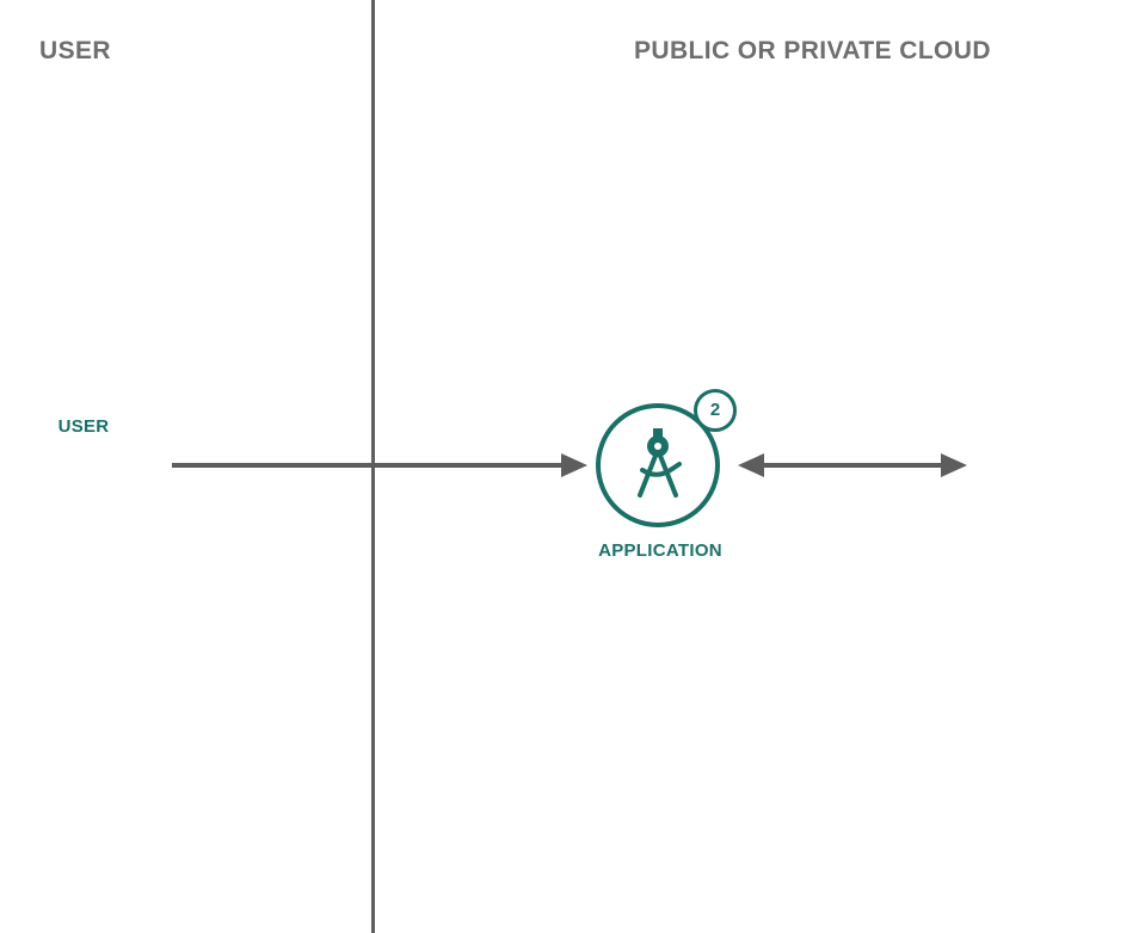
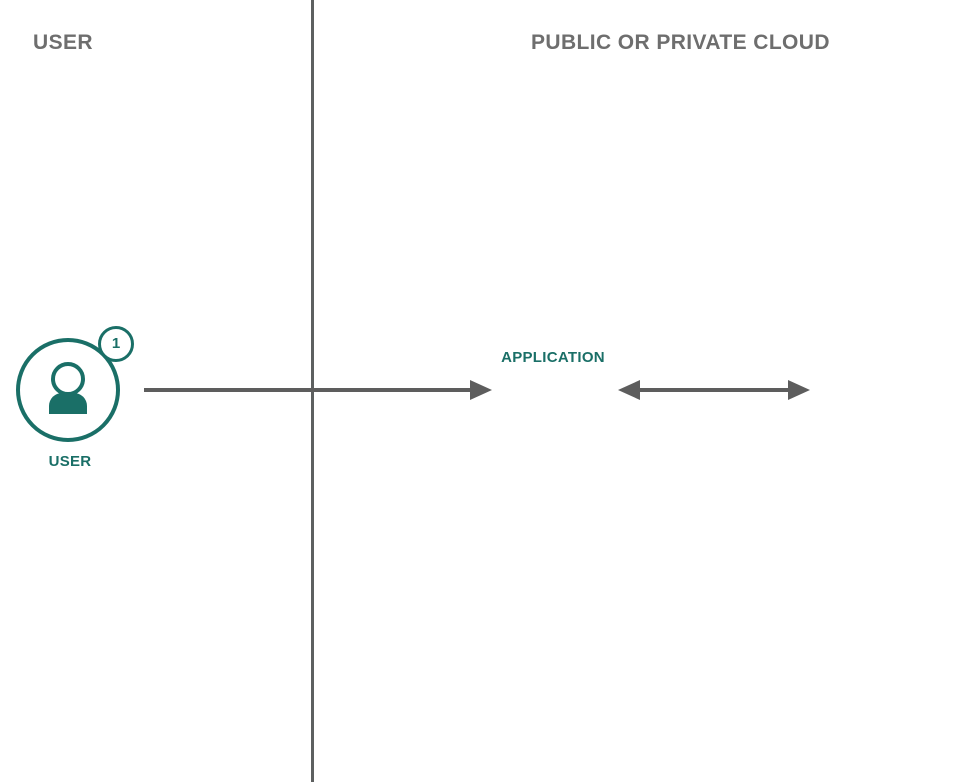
  USER
  PUBLIC OR PRIVATE CLOUD
+ 1
  USER
- 2
  APPLICATION
